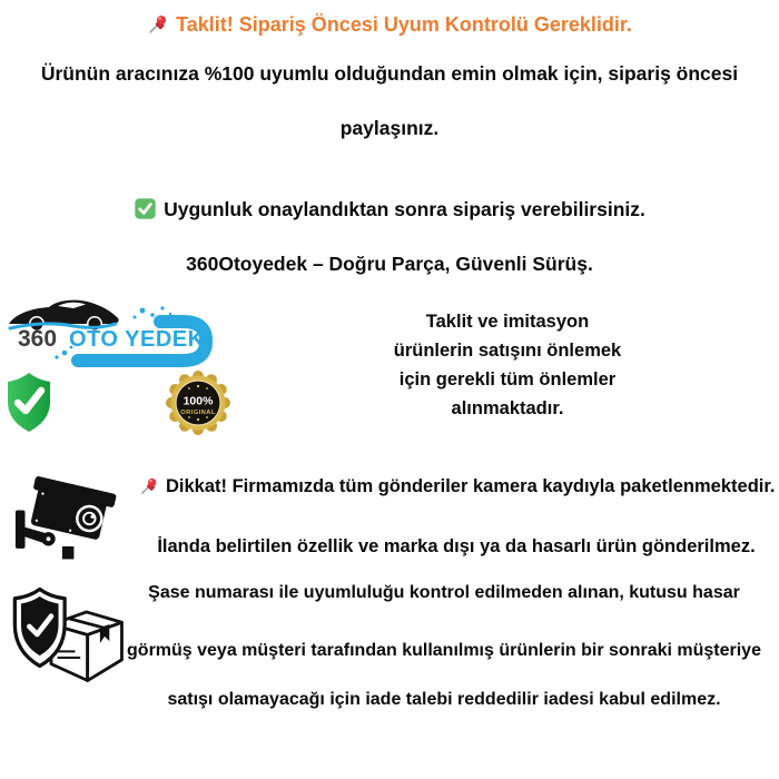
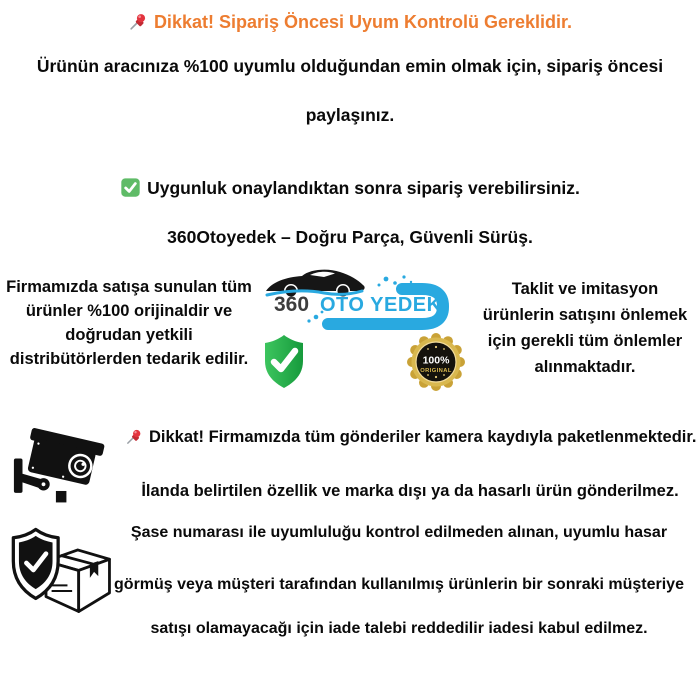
- Taklit! Sipariş Öncesi Uyum Kontrolü Gereklidir.
+ Dikkat! Sipariş Öncesi Uyum Kontrolü Gereklidir.
  Ürünün aracınıza %100 uyumlu olduğundan emin olmak için, sipariş öncesi
  paylaşınız.
  Uygunluk onaylandıktan sonra sipariş verebilirsiniz.
  360Otoyedek – Doğru Parça, Güvenli Sürüş.
+ Firmamızda satışa sunulan tüm
+ ürünler %100 orijinaldir ve
+ doğrudan yetkili
+ distribütörlerden tedarik edilir.
  360
  OTO YEDEK
  100%
  Taklit ve imitasyon
  ürünlerin satışını önlemek
  için gerekli tüm önlemler
  alınmaktadır.
  Dikkat! Firmamızda tüm gönderiler kamera kaydıyla paketlenmektedir.
  İlanda belirtilen özellik ve marka dışı ya da hasarlı ürün gönderilmez.
- Şase numarası ile uyumluluğu kontrol edilmeden alınan, kutusu hasar
+ Şase numarası ile uyumluluğu kontrol edilmeden alınan, uyumlu hasar
  görmüş veya müşteri tarafından kullanılmış ürünlerin bir sonraki müşteriye
  satışı olamayacağı için iade talebi reddedilir iadesi kabul edilmez.
